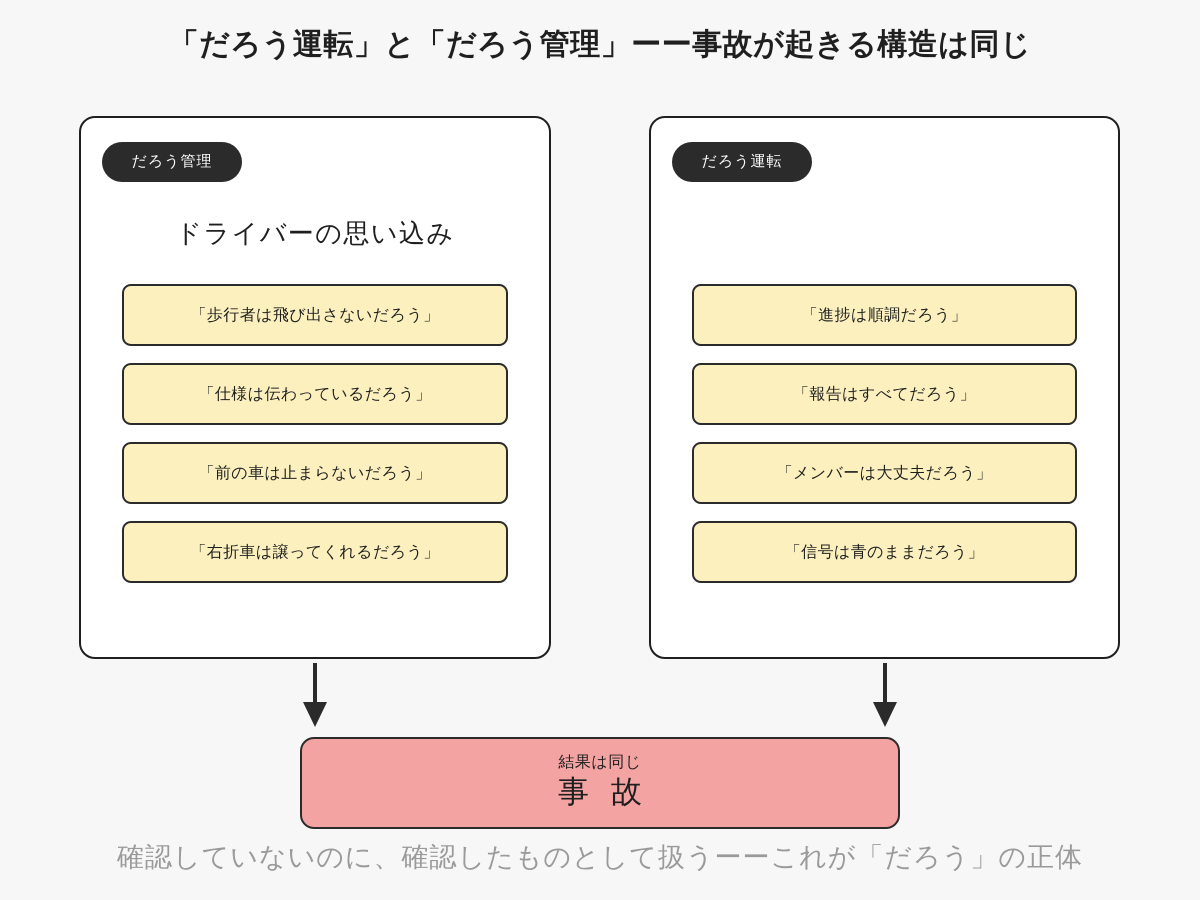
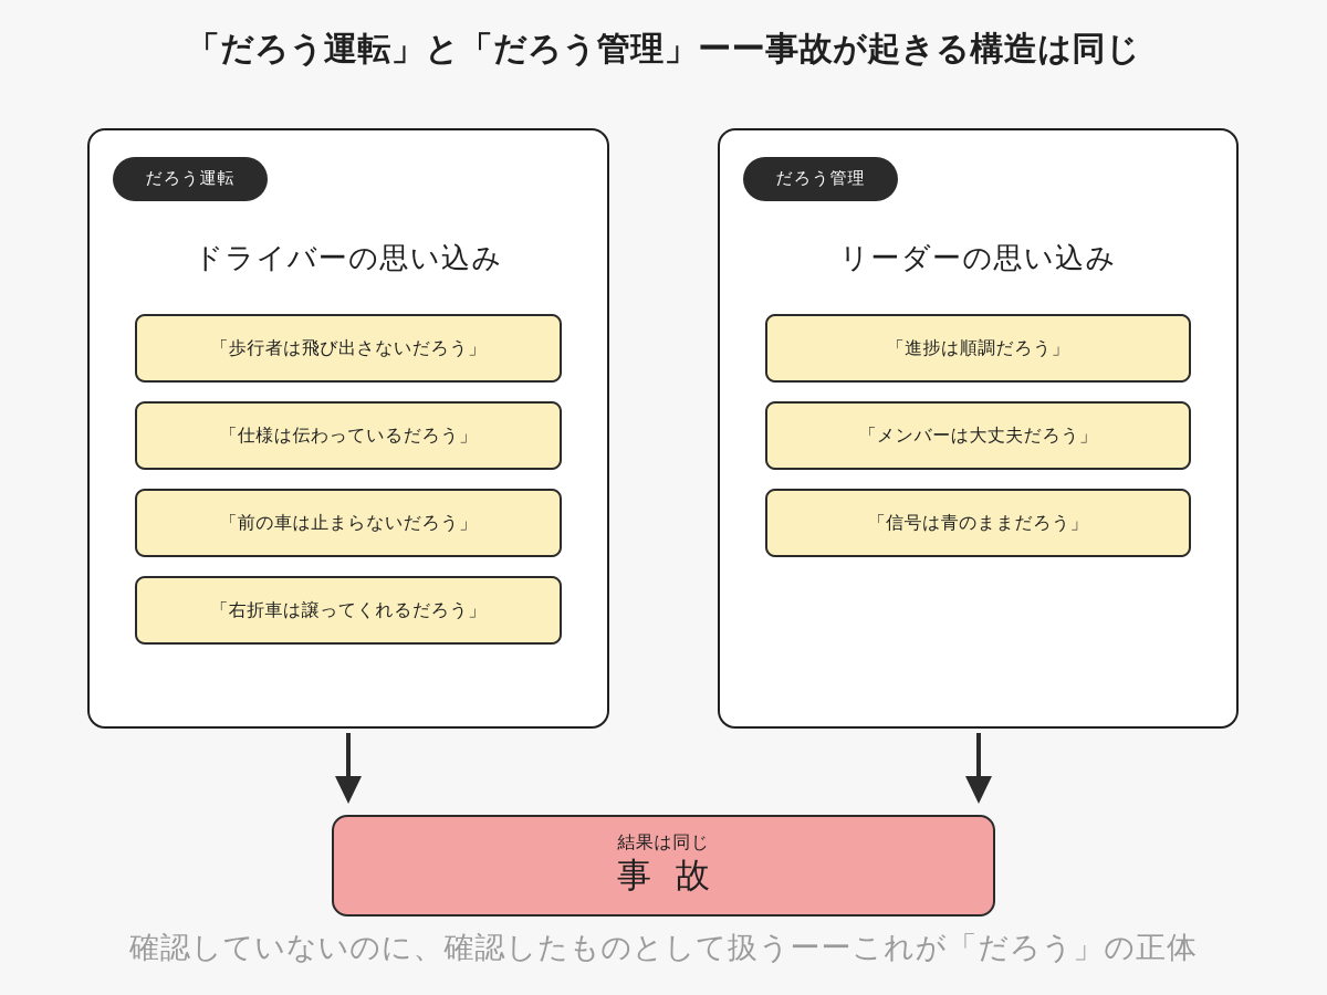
  「だろう運転」と「だろう管理」ーー事故が起きる構造は同じ
- だろう管理
+ だろう運転
  ドライバーの思い込み
  「歩行者は飛び出さないだろう」
  「仕様は伝わっているだろう」
  「前の車は止まらないだろう」
  「右折車は譲ってくれるだろう」
- だろう運転
+ だろう管理
+ リーダーの思い込み
  「進捗は順調だろう」
- 「報告はすべてだろう」
  「メンバーは大丈夫だろう」
  「信号は青のままだろう」
  結果は同じ
  事故
  確認していないのに、確認したものとして扱うーーこれが「だろう」の正体
